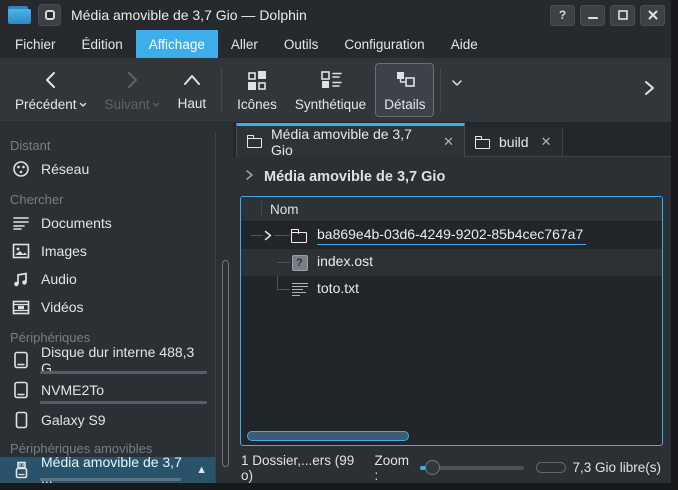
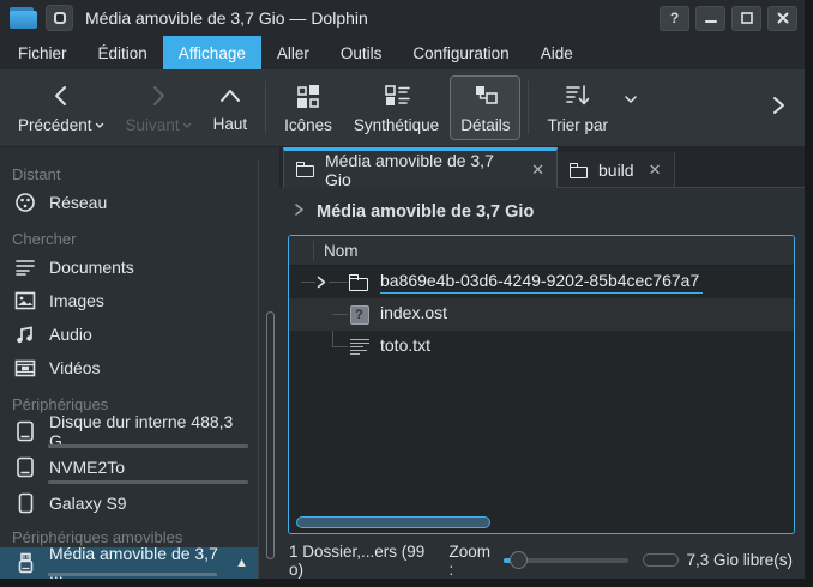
  Média amovible de 3,7 Gio — Dolphin
  ?
  Fichier
  Édition
  Affichage
  Aller
  Outils
  Configuration
  Aide
  Précédent
  Suivant
  Haut
  Icônes
  Synthétique
  Détails
+ Trier par
  Distant
  Réseau
  Chercher
  Documents
  Images
  Audio
  Vidéos
  Périphériques
  Disque dur interne 488,3 G...
  NVME2To
  Galaxy S9
  Périphériques amovibles
  Média amovible de 3,7
  ▲
  Média amovible de 3,7 Gio
  ✕
  build
  ✕
  Média amovible de 3,7 Gio
  Nom
  ba869e4b-03d6-4249-9202-85b4cec767a7
  ?
  index.ost
  toto.txt
  1 Dossier,...ers (99 o)
  Zoom :
  7,3 Gio libre(s)
